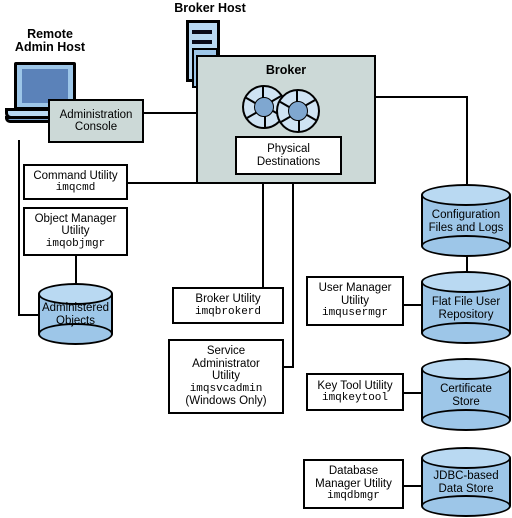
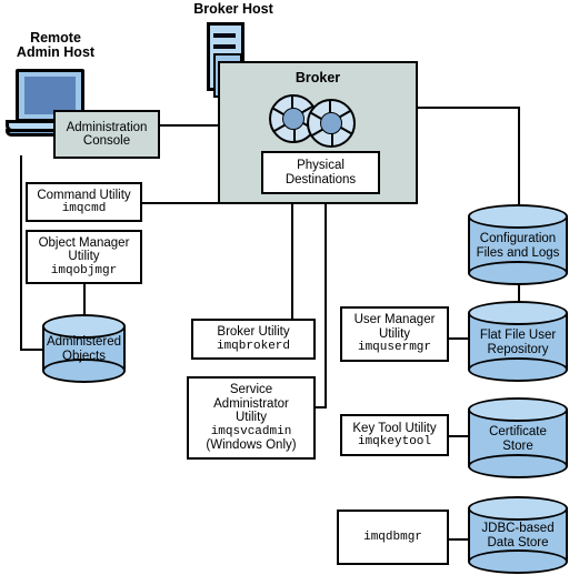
  Remote
  Admin Host
  Broker Host
  Broker
  Physical
  Destinations
  Administration
  Console
  Command Utility
  imqcmd
  Object Manager
  Utility
  imqobjmgr
  Administered
  Objects
  Broker Utility
  imqbrokerd
  Service
  Administrator
  Utility
  imqsvcadmin
  (Windows Only)
  User Manager
  Utility
  imqusermgr
  Key Tool Utility
  imqkeytool
- Database
- Manager Utility
  imqdbmgr
  Configuration
  Files and Logs
  Flat File User
  Repository
  Certificate
  Store
  JDBC-based
  Data Store
